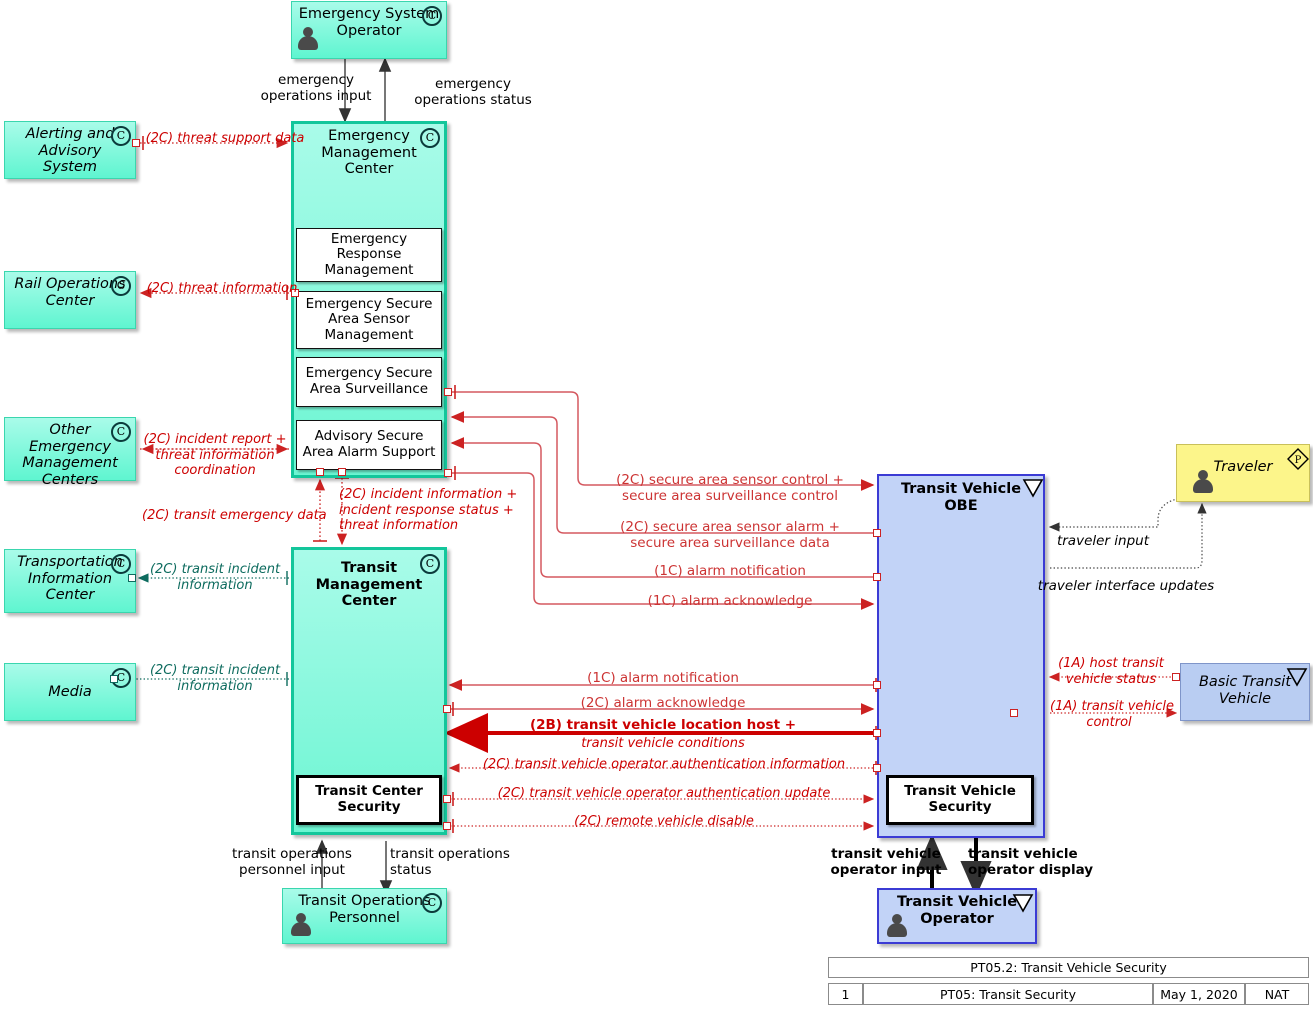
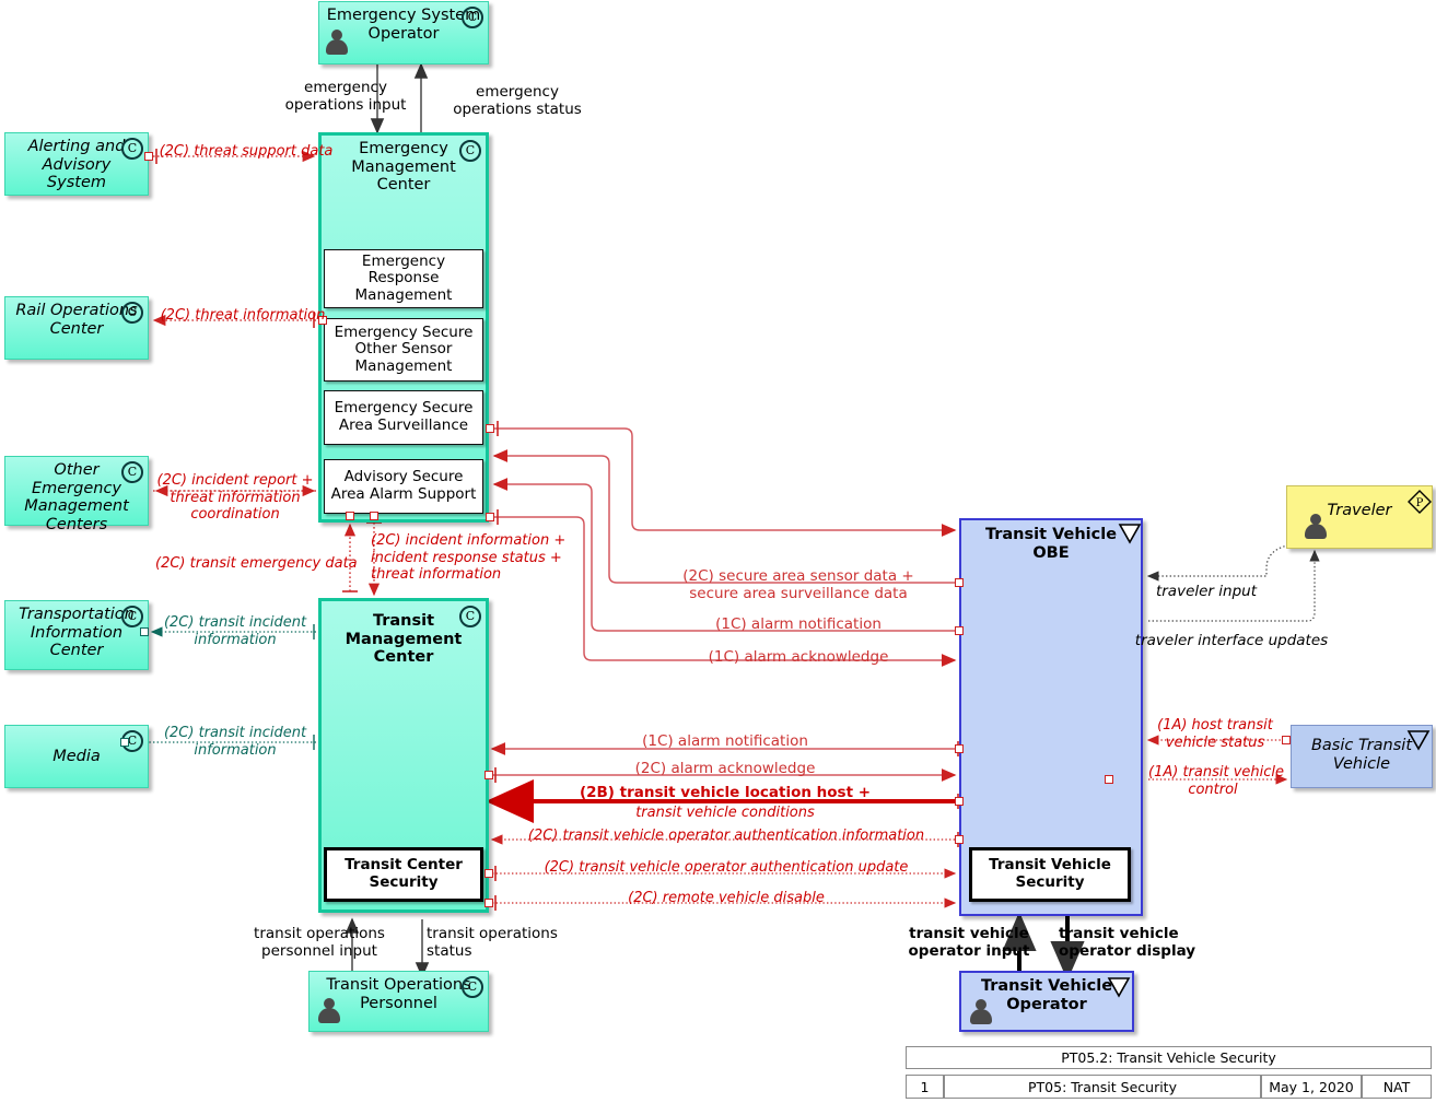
  Emergency System Operator
  C
  Emergency Management Center
  C
  Emergency Response Management
- Emergency Secure Area Sensor Management
+ Emergency Secure Other Sensor Management
  Emergency Secure Area Surveillance
  Advisory Secure Area Alarm Support
  Alerting and Advisory System
  C
  Rail Operations Center
  C
  Other Emergency Management Centers
  C
  Transportation Information Center
  C
  Media
  C
  Transit Management Center
  C
  Transit Center Security
  Transit Operations Personnel
  C
  Transit Vehicle OBE
  Transit Vehicle Security
  Transit Vehicle Operator
  Traveler
  P
  Basic Transit Vehicle
  emergency
  operations input
  emergency
  operations status
  (2C) threat support data
  (2C) threat information
  (2C) incident report +
  threat information
  coordination
  (2C) transit emergency data
  (2C) incident information +
  incident response status +
  threat information
  (2C) transit incident
  information
  (2C) transit incident
  information
- (2C) secure area sensor control +
- secure area surveillance control
- (2C) secure area sensor alarm +
+ (2C) secure area sensor data +
  secure area surveillance data
  (1C) alarm notification
  (1C) alarm acknowledge
  (1C) alarm notification
  (2C) alarm acknowledge
  (2B) transit vehicle location host +
  transit vehicle conditions
  (2C) transit vehicle operator authentication information
  (2C) transit vehicle operator authentication update
  (2C) remote vehicle disable
  traveler input
  traveler interface updates
  (1A) host transit
  vehicle status
  (1A) transit vehicle
  control
  transit operations
  personnel input
  transit operations
  status
  transit vehicle
  operator input
  transit vehicle
  operator display
  PT05.2: Transit Vehicle Security
  1
  PT05: Transit Security
  May 1, 2020
  NAT
